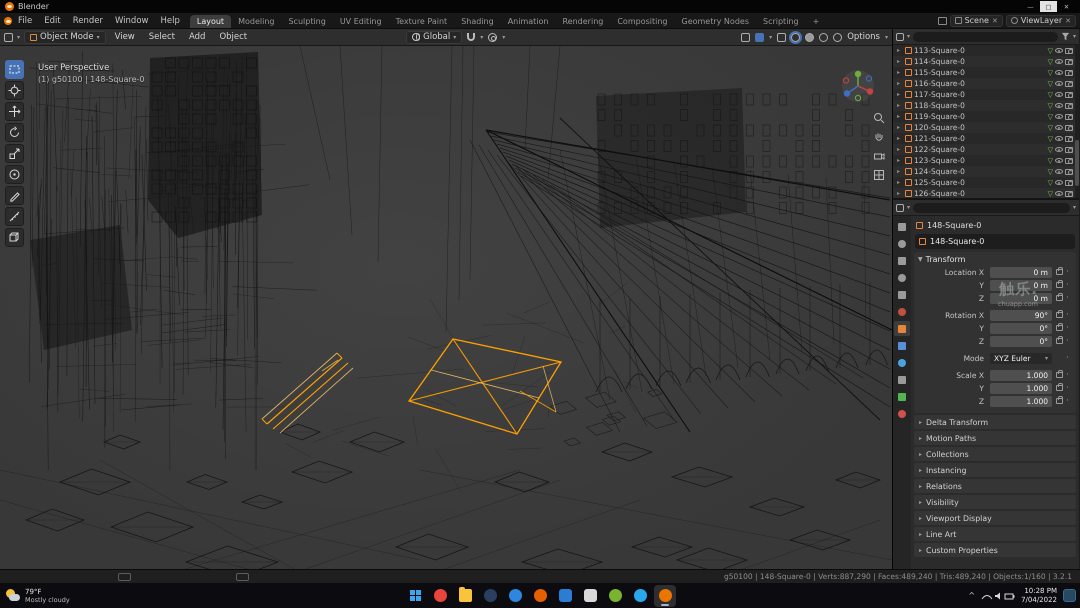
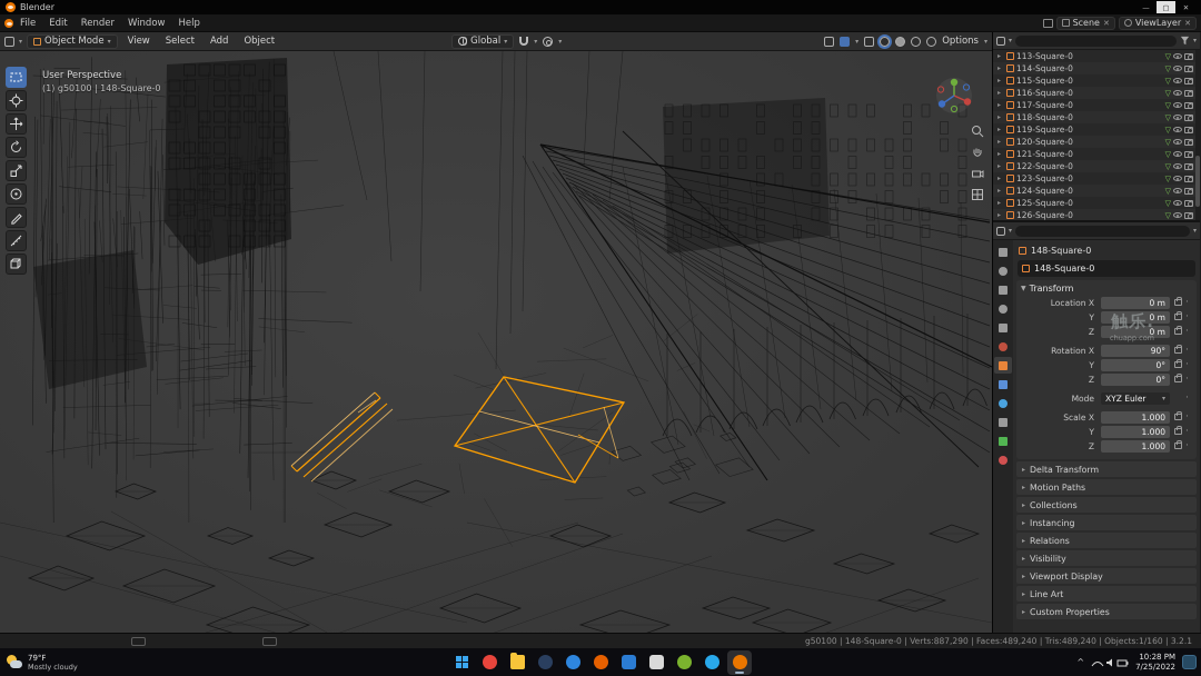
  Blender
  —
  ▢
  ✕
  File
  Edit
  Render
  Window
  Help
- Layout
- Modeling
- Sculpting
- UV Editing
- Texture Paint
- Shading
- Animation
- Rendering
- Compositing
- Geometry Nodes
- Scripting
- +
  Scene
  ✕
  ViewLayer
  ✕
  Object Mode
  View
  Select
  Add
  Object
  Global
  Options
  User Perspective
  (1) g50100 | 148-Square-0
  113-Square-0
  ▽
  114-Square-0
  ▽
  115-Square-0
  ▽
  116-Square-0
  ▽
  117-Square-0
  ▽
  118-Square-0
  ▽
  119-Square-0
  ▽
  120-Square-0
  ▽
  121-Square-0
  ▽
  122-Square-0
  ▽
  123-Square-0
  ▽
  124-Square-0
  ▽
  125-Square-0
  ▽
  126-Square-0
  ▽
  148-Square-0
  148-Square-0
  Transform
  Location X
  0 m
  ·
  Y
  0 m
  ·
  Z
  0 m
  ·
  Rotation X
  90°
  ·
  Y
  0°
  ·
  Z
  0°
  ·
  Mode
  XYZ Euler
  ·
  Scale X
  1.000
  ·
  Y
  1.000
  ·
  Z
  1.000
  ·
  Delta Transform
  Motion Paths
  Collections
  Instancing
  Relations
  Visibility
  Viewport Display
  Line Art
  Custom Properties
  g50100 | 148-Square-0 | Verts:887,290 | Faces:489,240 | Tris:489,240 | Objects:1/160 | 3.2.1
  79°F
  Mostly cloudy
  ^
  10:28 PM
- 7/04/2022
+ 7/25/2022
  触乐.
  chuapp.com
